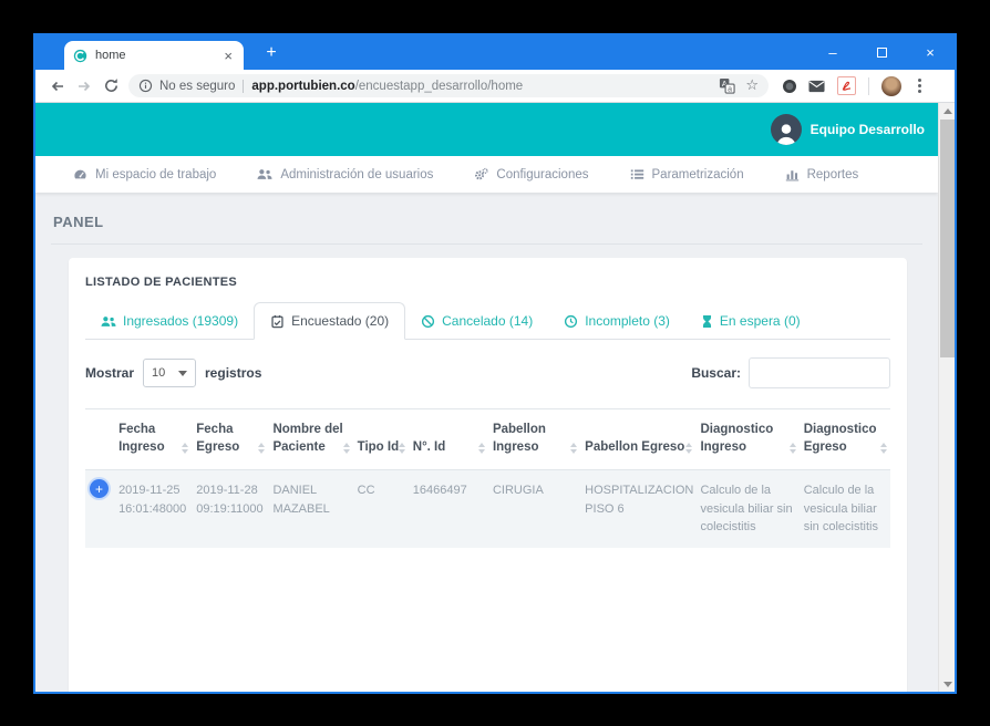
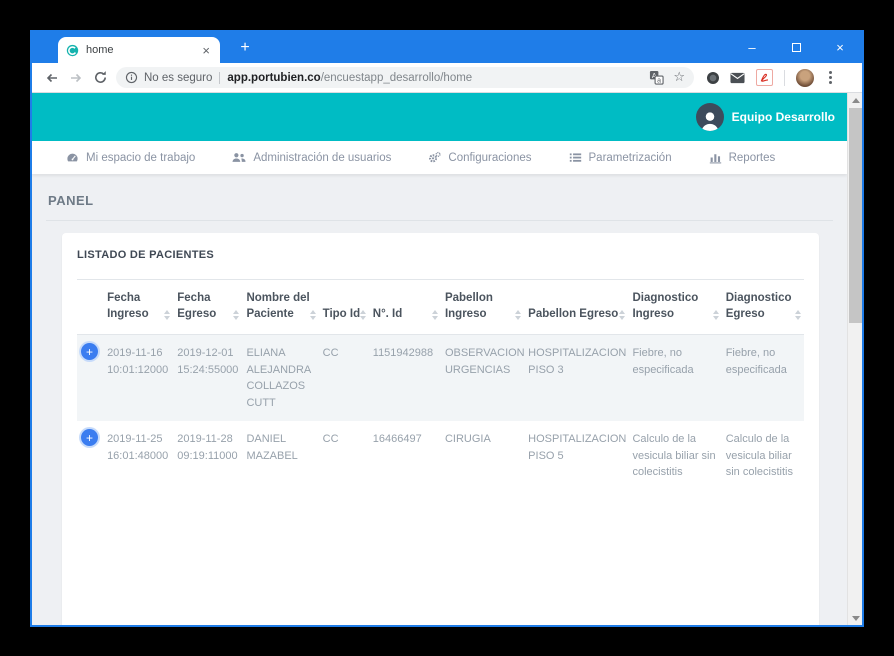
  home
  ×
  +
  –
  ×
  No es seguro
  app.portubien.co/encuestapp_desarrollo/home
  ☆
  Equipo Desarrollo
  Mi espacio de trabajo
  Administración de usuarios
  Configuraciones
  Parametrización
  Reportes
  PANEL
  LISTADO DE PACIENTES
- Ingresados (19309)
- Encuestado (20)
- Cancelado (14)
- Incompleto (3)
- En espera (0)
- Mostrar
- 10
- registros
- Buscar:
  	Fecha Ingreso	Fecha Egreso	Nombre del Paciente	Tipo Id	N°. Id	Pabellon Ingreso	Pabellon Egreso	Diagnostico Ingreso	Diagnostico Egreso
+ +	2019-11-16 10:01:12000	2019-12-01 15:24:55000	ELIANA ALEJANDRA COLLAZOS CUTT	CC	1151942988	OBSERVACION URGENCIAS	HOSPITALIZACION PISO 3	Fiebre, no especificada	Fiebre, no especificada
- +	2019-11-25 16:01:48000	2019-11-28 09:19:11000	DANIEL MAZABEL	CC	16466497	CIRUGIA	HOSPITALIZACION PISO 6	Calculo de la vesicula biliar sin colecistitis	Calculo de la vesicula biliar sin colecistitis
+ +	2019-11-25 16:01:48000	2019-11-28 09:19:11000	DANIEL MAZABEL	CC	16466497	CIRUGIA	HOSPITALIZACION PISO 5	Calculo de la vesicula biliar sin colecistitis	Calculo de la vesicula biliar sin colecistitis
